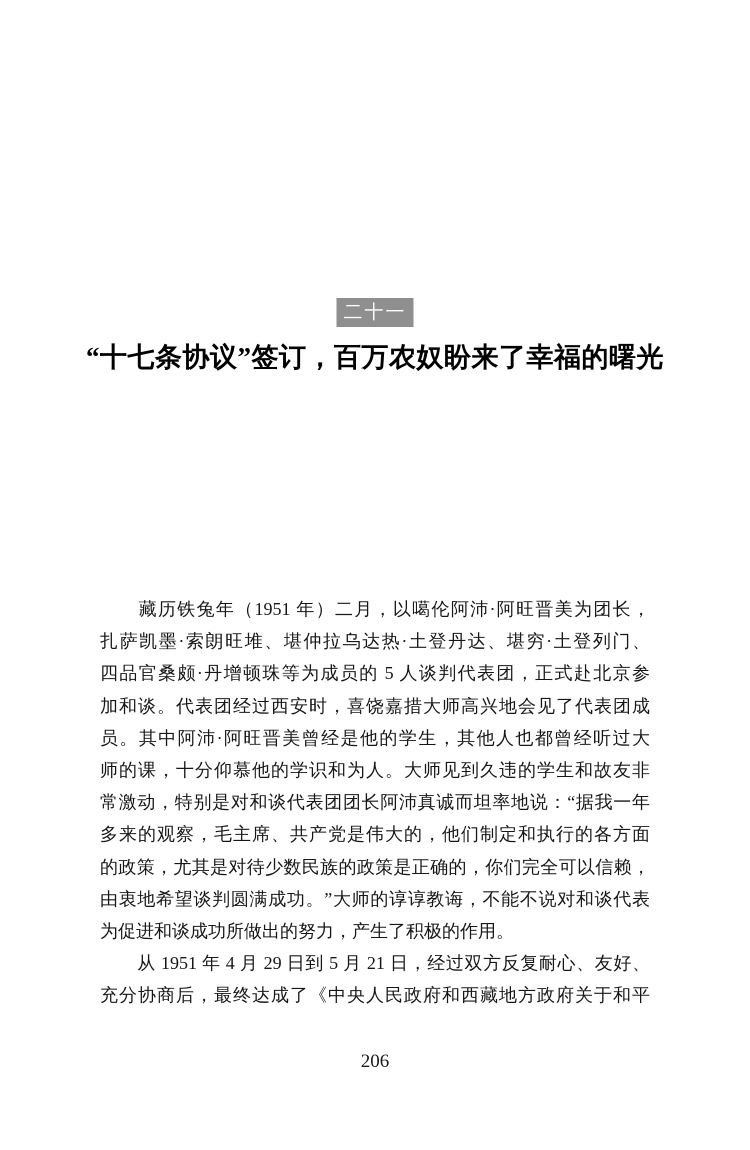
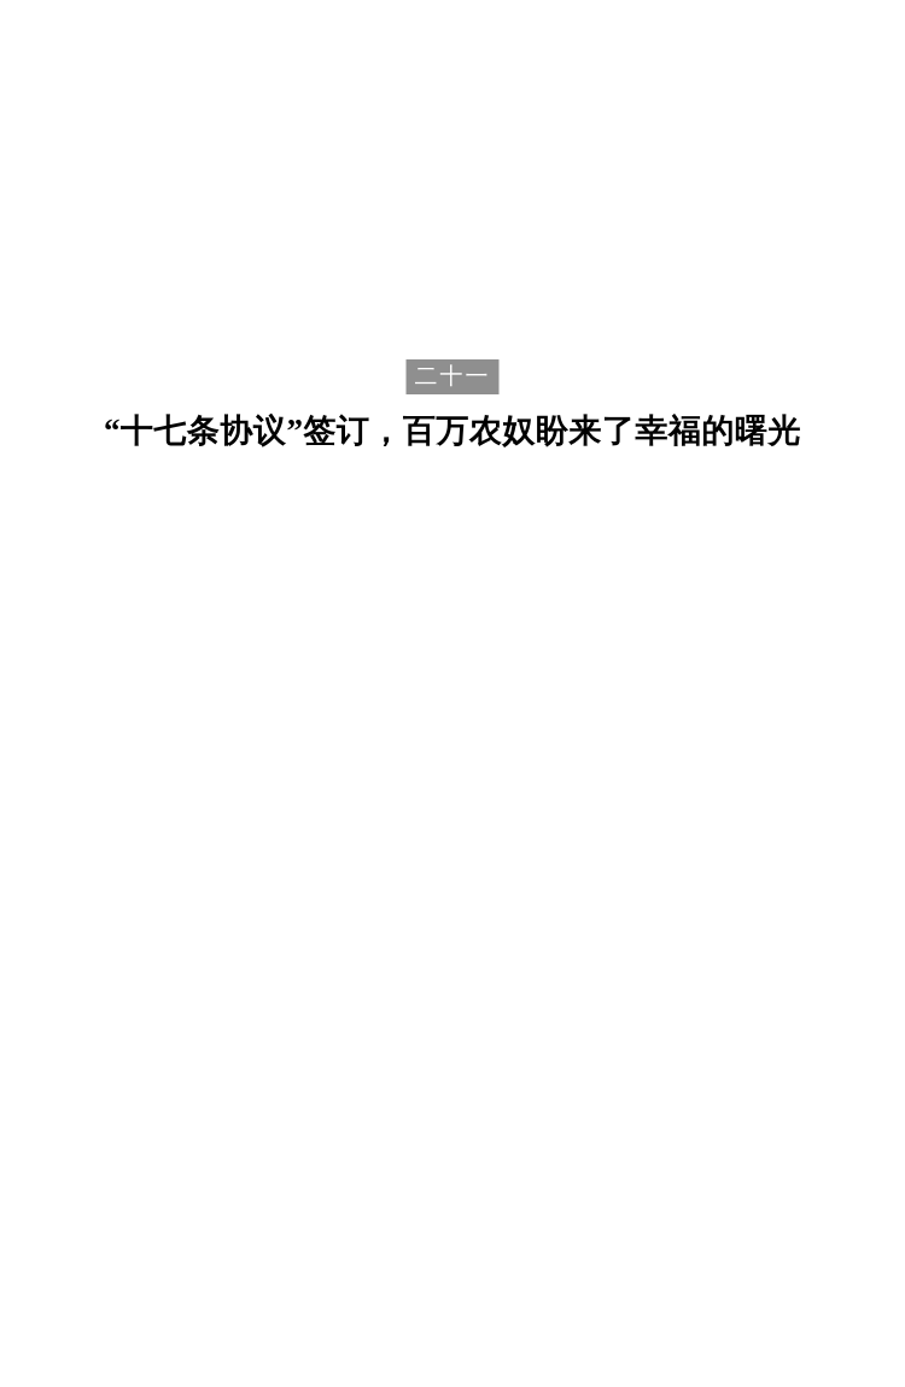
  二十一
  “十七条协议”签订，百万农奴盼来了幸福的曙光
- 藏历铁兔年（1951 年）二月，以噶伦阿沛·阿旺晋美为团长，
- 扎萨凯墨·索朗旺堆、堪仲拉乌达热·土登丹达、堪穷·土登列门、
- 四品官桑颇·丹增顿珠等为成员的 5 人谈判代表团，正式赴北京参
- 加和谈。代表团经过西安时，喜饶嘉措大师高兴地会见了代表团成
- 员。其中阿沛·阿旺晋美曾经是他的学生，其他人也都曾经听过大
- 师的课，十分仰慕他的学识和为人。大师见到久违的学生和故友非
- 常激动，特别是对和谈代表团团长阿沛真诚而坦率地说：“据我一年
- 多来的观察，毛主席、共产党是伟大的，他们制定和执行的各方面
- 的政策，尤其是对待少数民族的政策是正确的，你们完全可以信赖，
- 由衷地希望谈判圆满成功。”大师的谆谆教诲，不能不说对和谈代表
- 为促进和谈成功所做出的努力，产生了积极的作用。
- 从 1951 年 4 月 29 日到 5 月 21 日，经过双方反复耐心、友好、
- 充分协商后，最终达成了《中央人民政府和西藏地方政府关于和平
- 206
